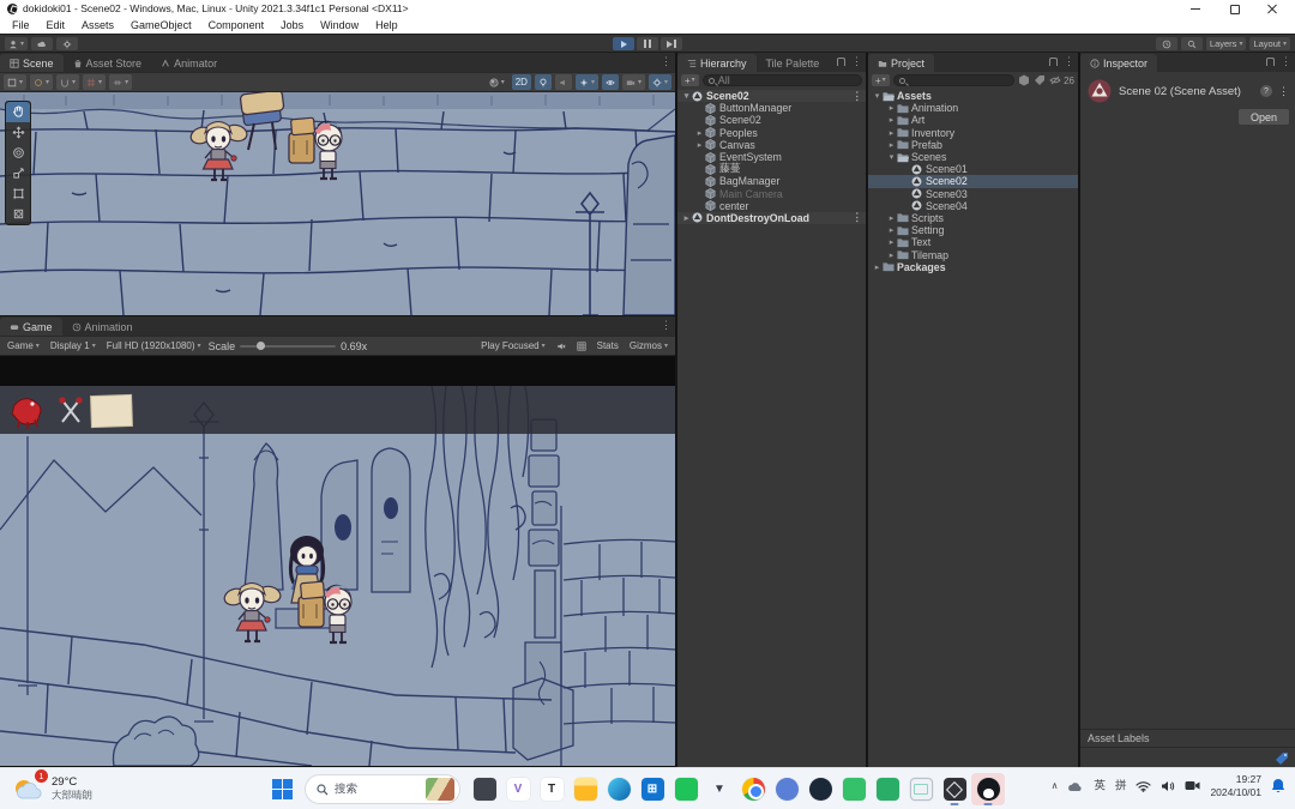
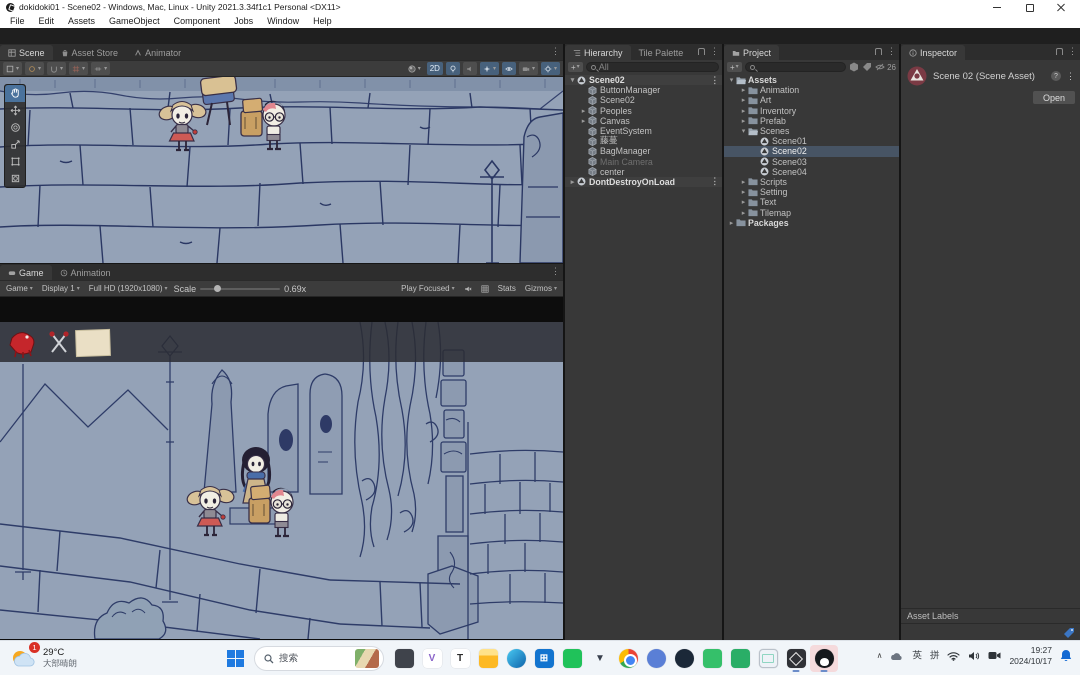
  dokidoki01 - Scene02 - Windows, Mac, Linux - Unity 2021.3.34f1c1 Personal <DX11>
  File
  Edit
  Assets
  GameObject
  Component
  Jobs
  Window
  Help
- Layers
- Layout
  Scene
  Asset Store
  Animator
  ⋮
  2D
  Game
  Animation
  ⋮
  Game
  Display 1
  Full HD (1920x1080)
  Scale
  0.69x
  Play Focused
  Stats
  Gizmos
  Hierarchy
  Tile Palette
  ⋮
  +
  All
  Scene02
  ⋮
  ButtonManager
  Scene02
  Peoples
  Canvas
  EventSystem
  藤蔓
  BagManager
  Main Camera
  center
  DontDestroyOnLoad
  ⋮
  Project
  ⋮
  +
  26
  Assets
  Animation
  Art
  Inventory
  Prefab
  Scenes
  Scene01
  Scene02
  Scene03
  Scene04
  Scripts
  Setting
  Text
  Tilemap
  Packages
  Inspector
  ⋮
  Scene 02 (Scene Asset)
  ⋮
  Open
  Asset Labels
  1
  29°C
  大部晴朗
  搜索
  V
  T
  ⊞
  ▼
  ∧
  英
  拼
  19:27
- 2024/10/01
+ 2024/10/17
